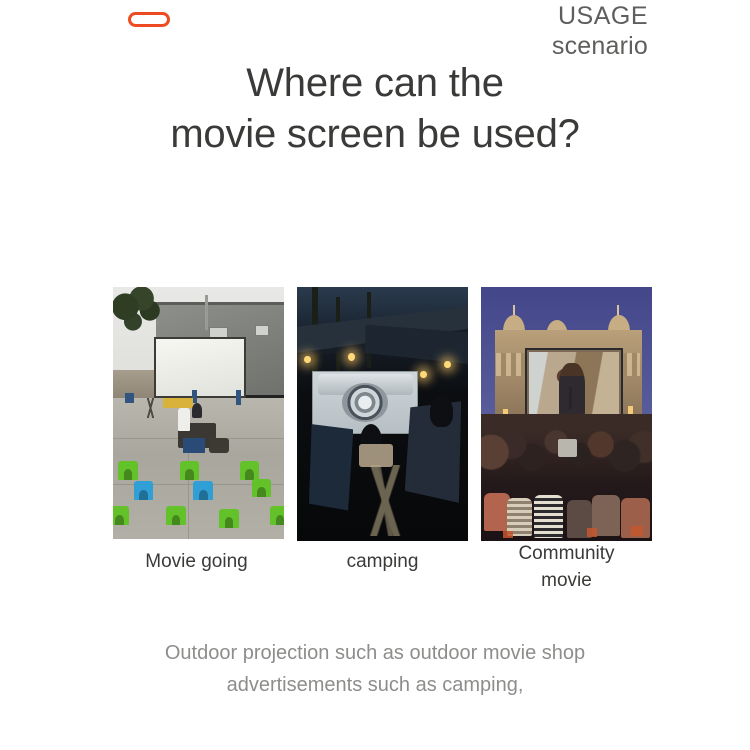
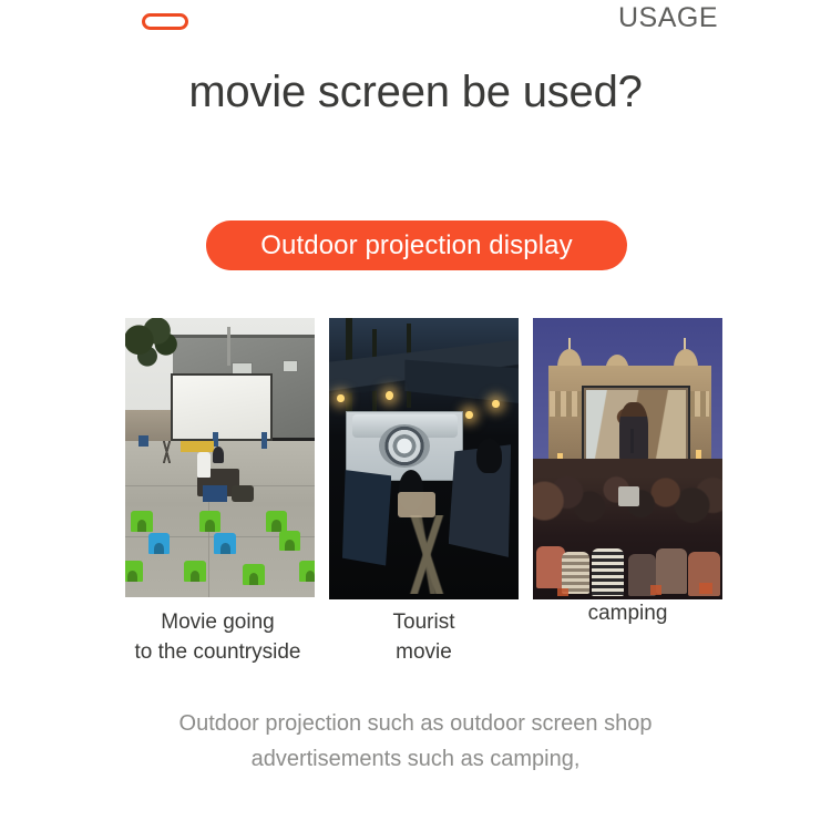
  USAGE
- scenario
- Where can the
  movie screen be used?
+ Outdoor projection display
  Movie going
+ to the countryside
+ Tourist
- camping
+ movie
- Community
- movie
+ camping
- Outdoor projection such as outdoor movie shop
+ Outdoor projection such as outdoor screen shop
  advertisements such as camping,
